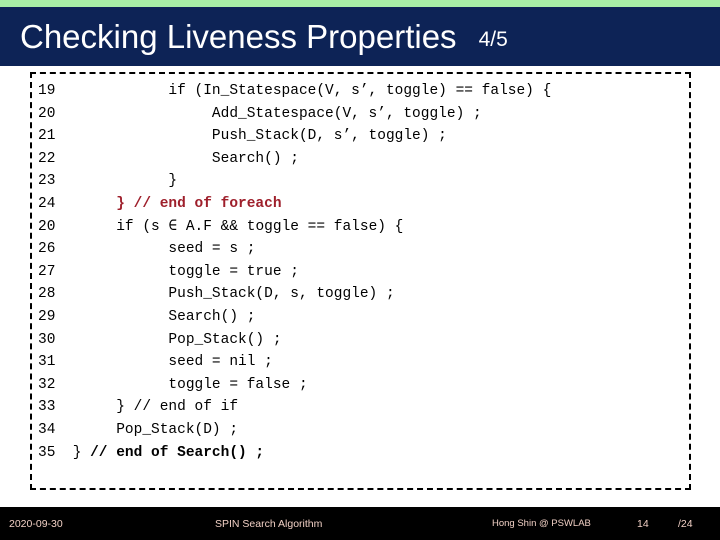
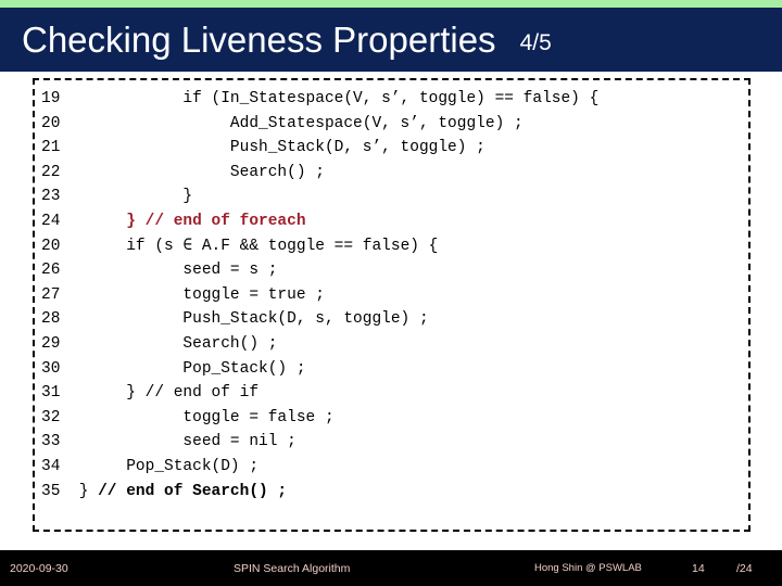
  Checking Liveness Properties
  4/5
  19 if (In_Statespace(V, s’, toggle) == false) {
  20 Add_Statespace(V, s’, toggle) ;
  21 Push_Stack(D, s’, toggle) ;
  22 Search() ;
  23 }
  24 } // end of foreach
  20 if (s ∈ A.F && toggle == false) {
  26 seed = s ;
  27 toggle = true ;
  28 Push_Stack(D, s, toggle) ;
  29 Search() ;
  30 Pop_Stack() ;
- 31 seed = nil ;
+ 31 } // end of if
  32 toggle = false ;
- 33 } // end of if
+ 33 seed = nil ;
  34 Pop_Stack(D) ;
  35 } // end of Search() ;
  2020-09-30
  SPIN Search Algorithm
  Hong Shin @ PSWLAB
  14
  /24
